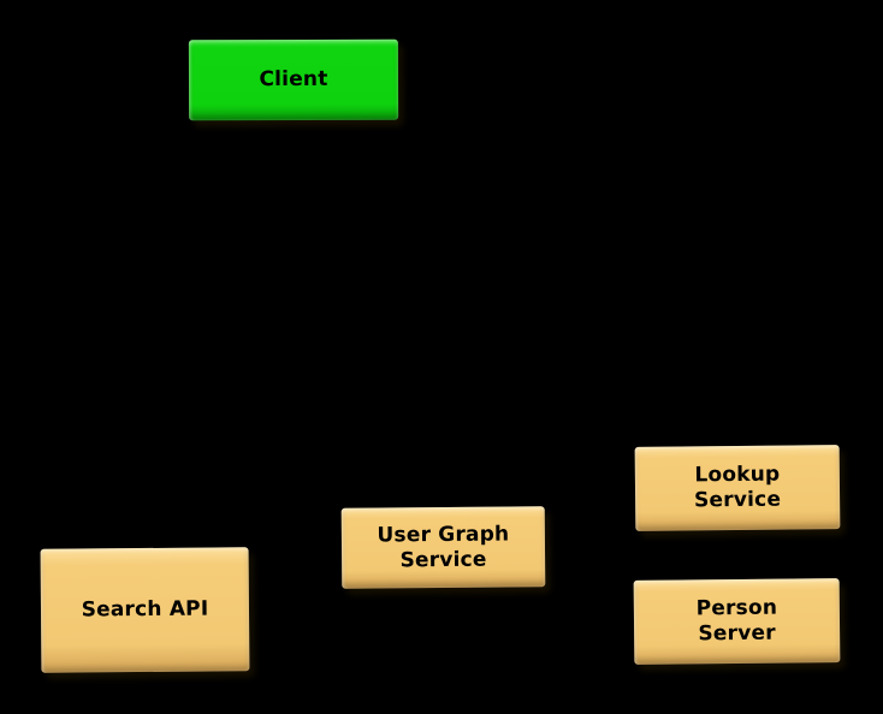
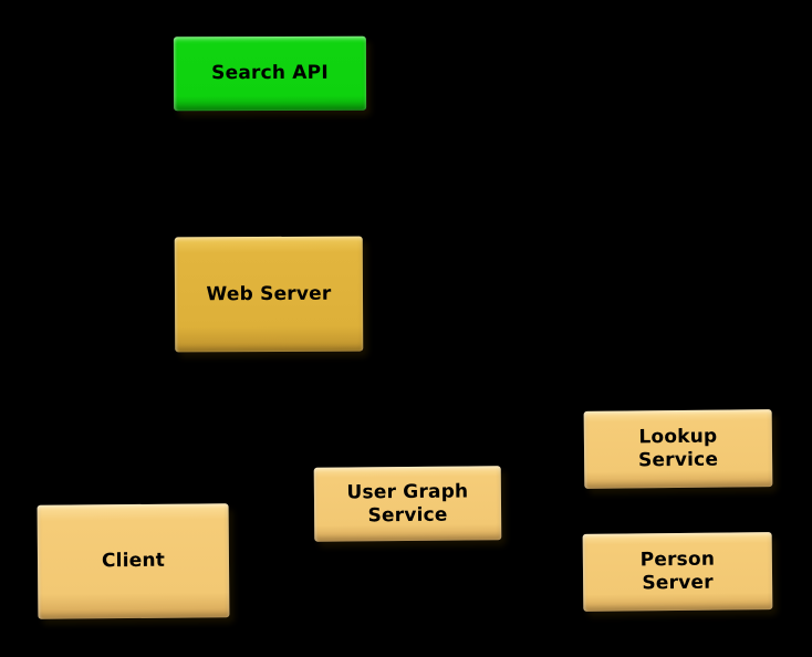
- Client
+ Search API
+ Web Server
- Search API
+ Client
  User Graph
  Service
  Lookup
  Service
  Person
  Server
